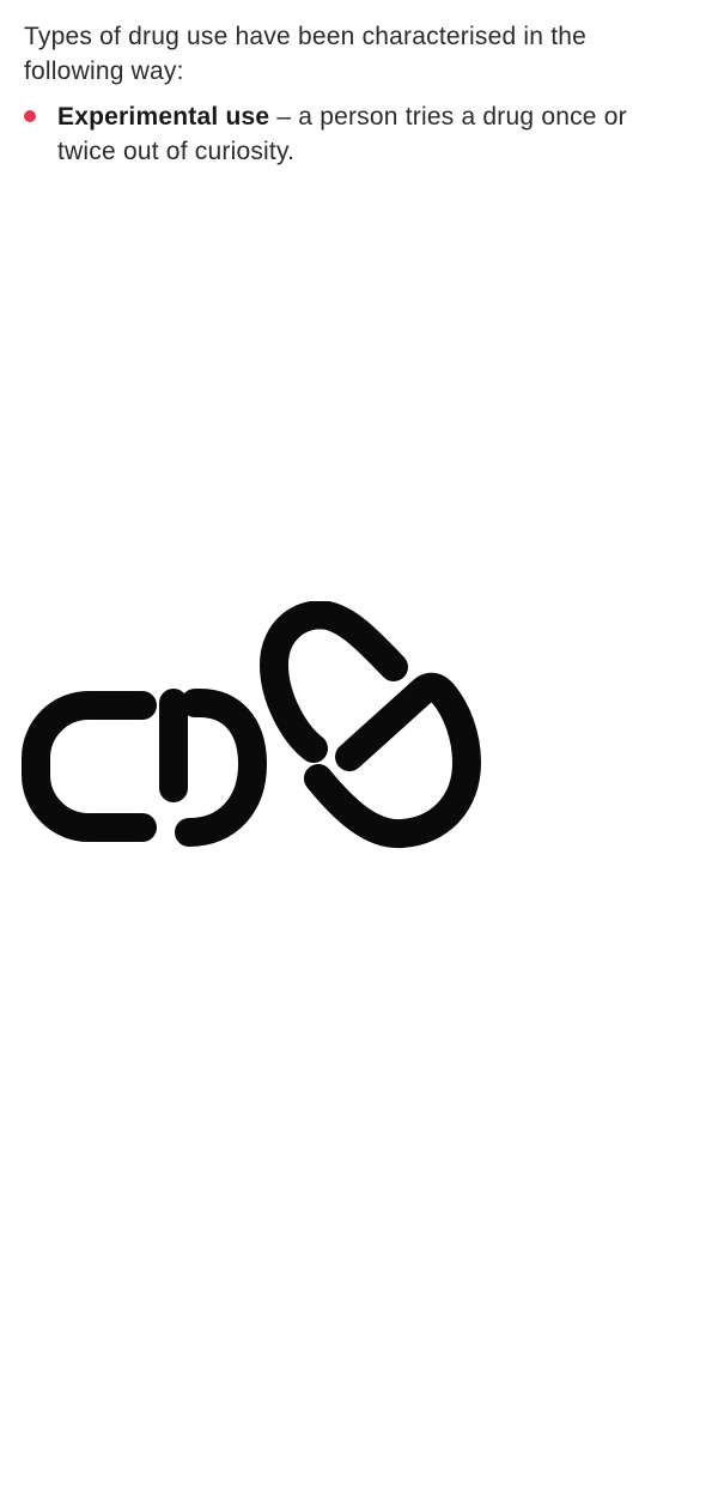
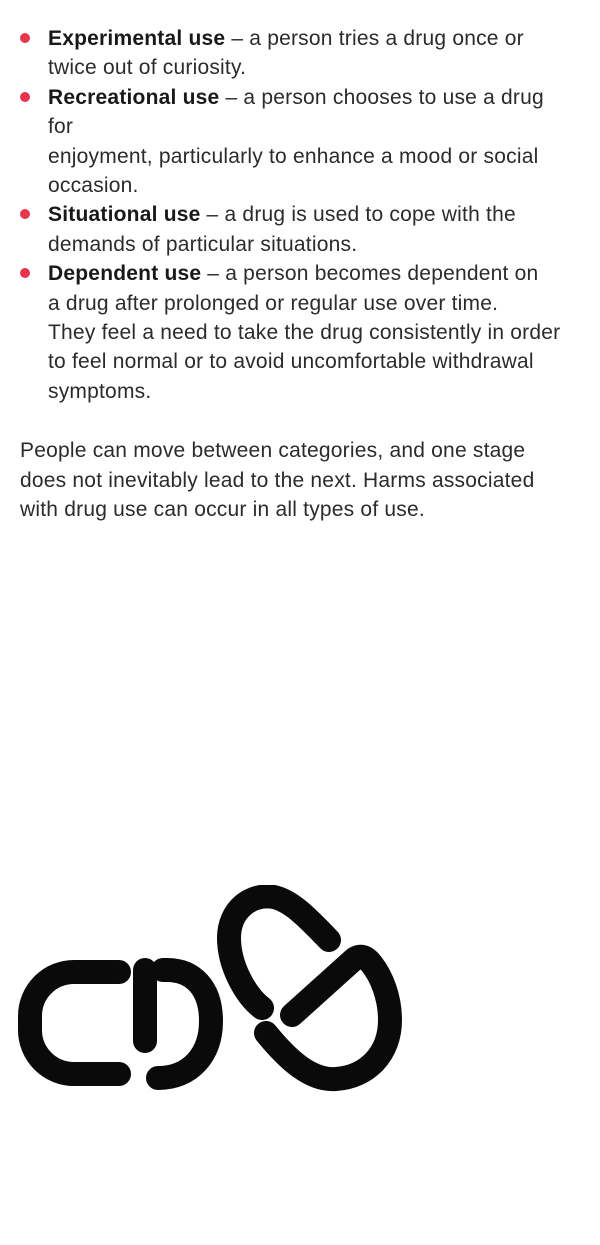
- Types of drug use have been characterised in the
- following way:
  Experimental use – a person tries a drug once or
  twice out of curiosity.
+ Recreational use – a person chooses to use a drug for
+ enjoyment, particularly to enhance a mood or social
+ occasion.
+ Situational use – a drug is used to cope with the
+ demands of particular situations.
+ Dependent use – a person becomes dependent on
+ a drug after prolonged or regular use over time.
+ They feel a need to take the drug consistently in order
+ to feel normal or to avoid uncomfortable withdrawal
+ symptoms.
+ People can move between categories, and one stage
+ does not inevitably lead to the next. Harms associated
+ with drug use can occur in all types of use.
